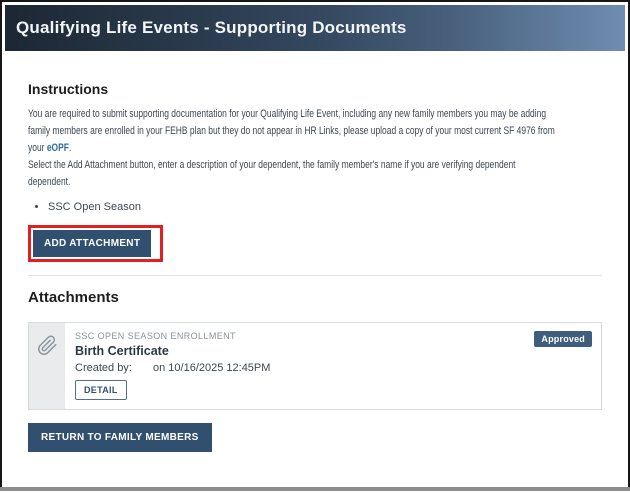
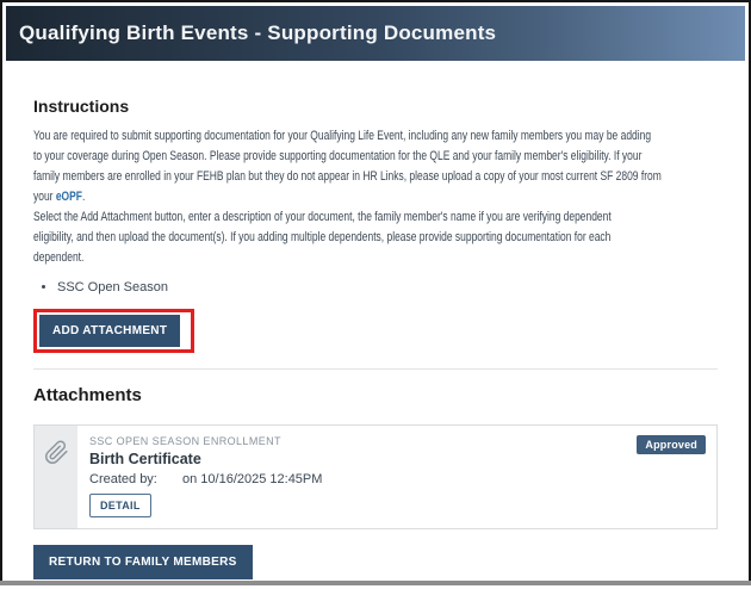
- Qualifying Life Events - Supporting Documents
+ Qualifying Birth Events - Supporting Documents
  Instructions
  You are required to submit supporting documentation for your Qualifying Life Event, including any new family members you may be adding
+ to your coverage during Open Season. Please provide supporting documentation for the QLE and your family member's eligibility. If your
- family members are enrolled in your FEHB plan but they do not appear in HR Links, please upload a copy of your most current SF 4976 from
+ family members are enrolled in your FEHB plan but they do not appear in HR Links, please upload a copy of your most current SF 2809 from
  your eOPF.
- Select the Add Attachment button, enter a description of your dependent, the family member's name if you are verifying dependent
+ Select the Add Attachment button, enter a description of your document, the family member's name if you are verifying dependent
+ eligibility, and then upload the document(s). If you adding multiple dependents, please provide supporting documentation for each
  dependent.
  SSC Open Season
  ADD ATTACHMENT
  Attachments
  SSC OPEN SEASON ENROLLMENT
  Birth Certificate
  Created by: on 10/16/2025 12:45PM
  DETAIL
  Approved
  RETURN TO FAMILY MEMBERS
